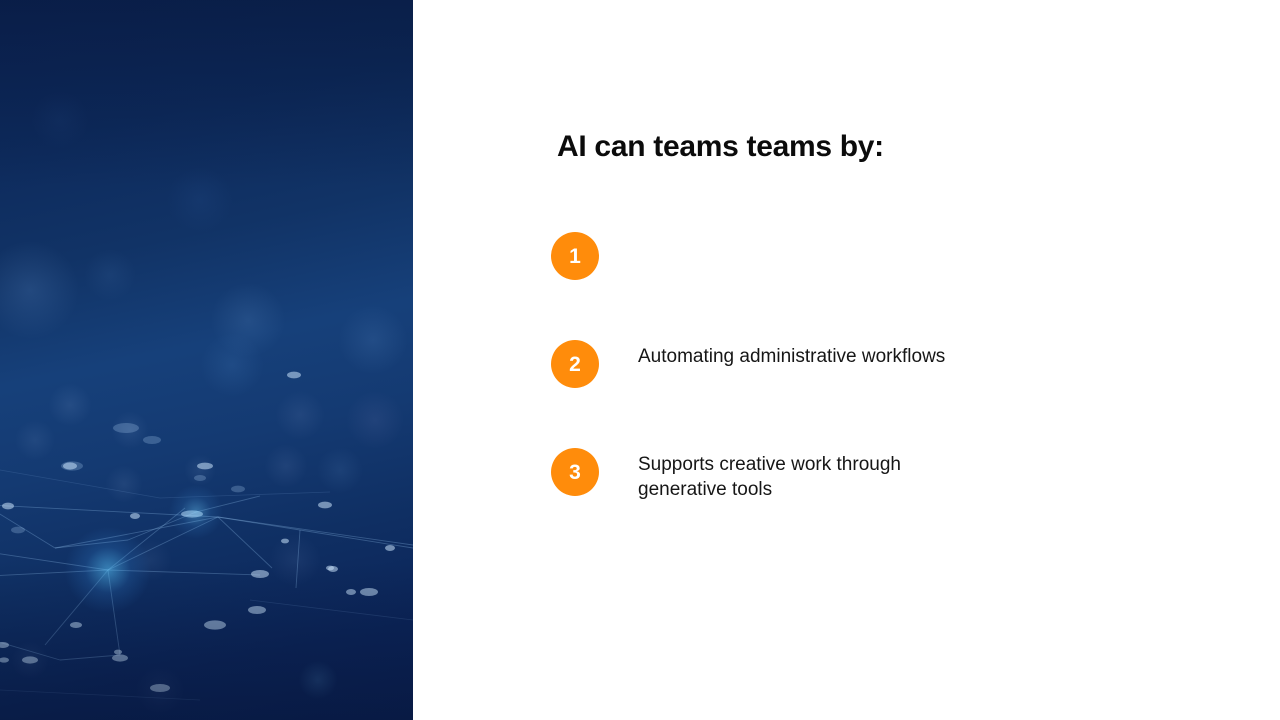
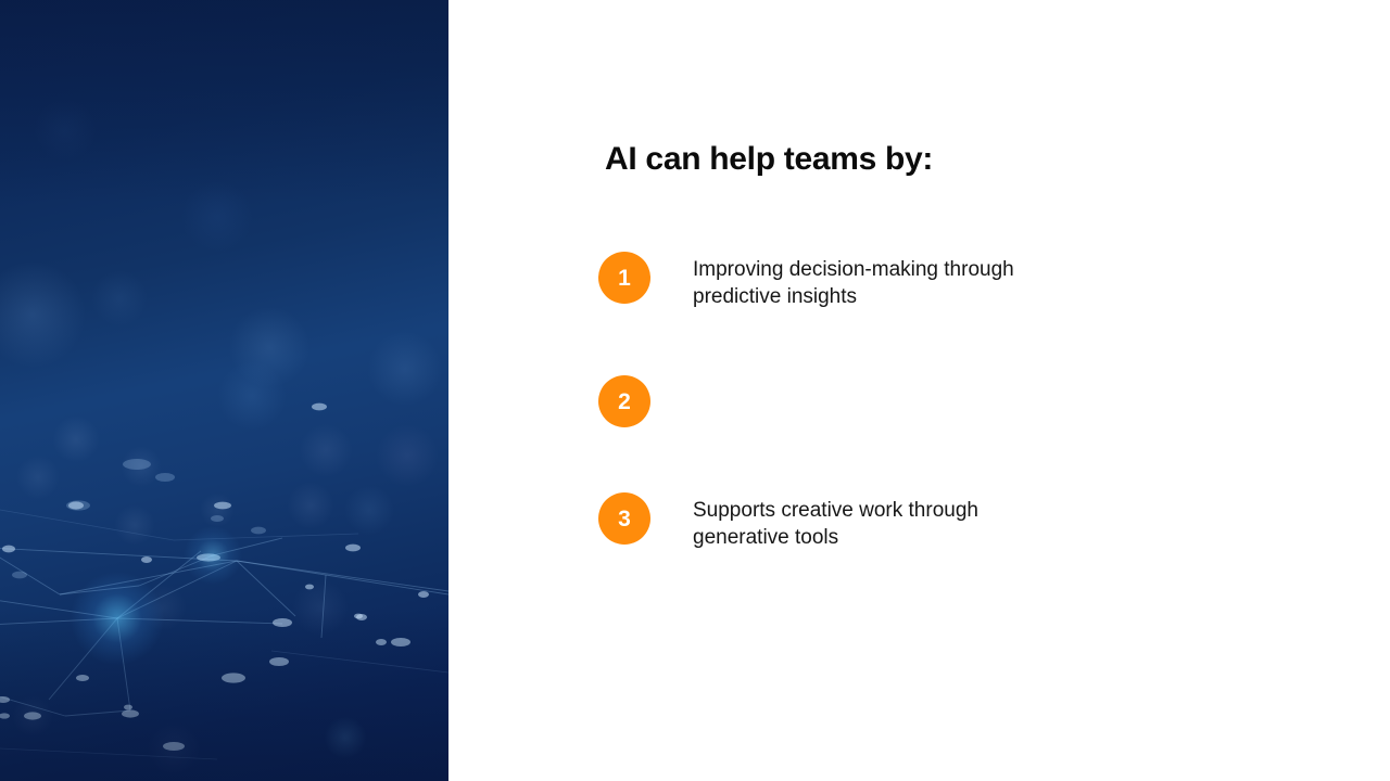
- AI can teams teams by:
+ AI can help teams by:
  1
+ Improving decision-making through predictive insights
  2
- Automating administrative workflows
  3
  Supports creative work through generative tools
